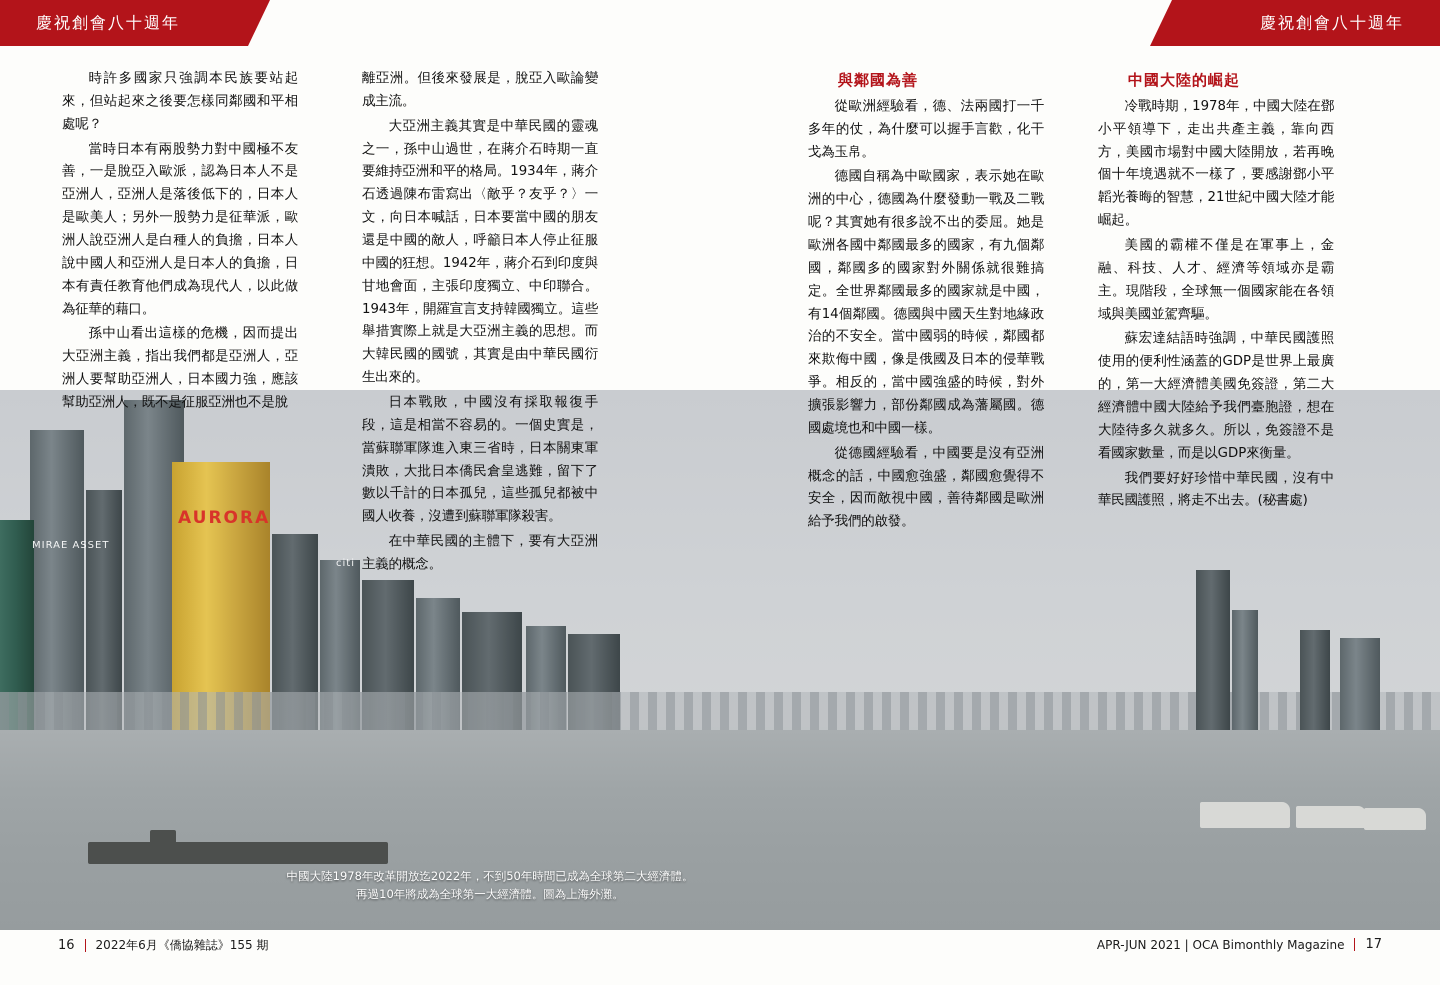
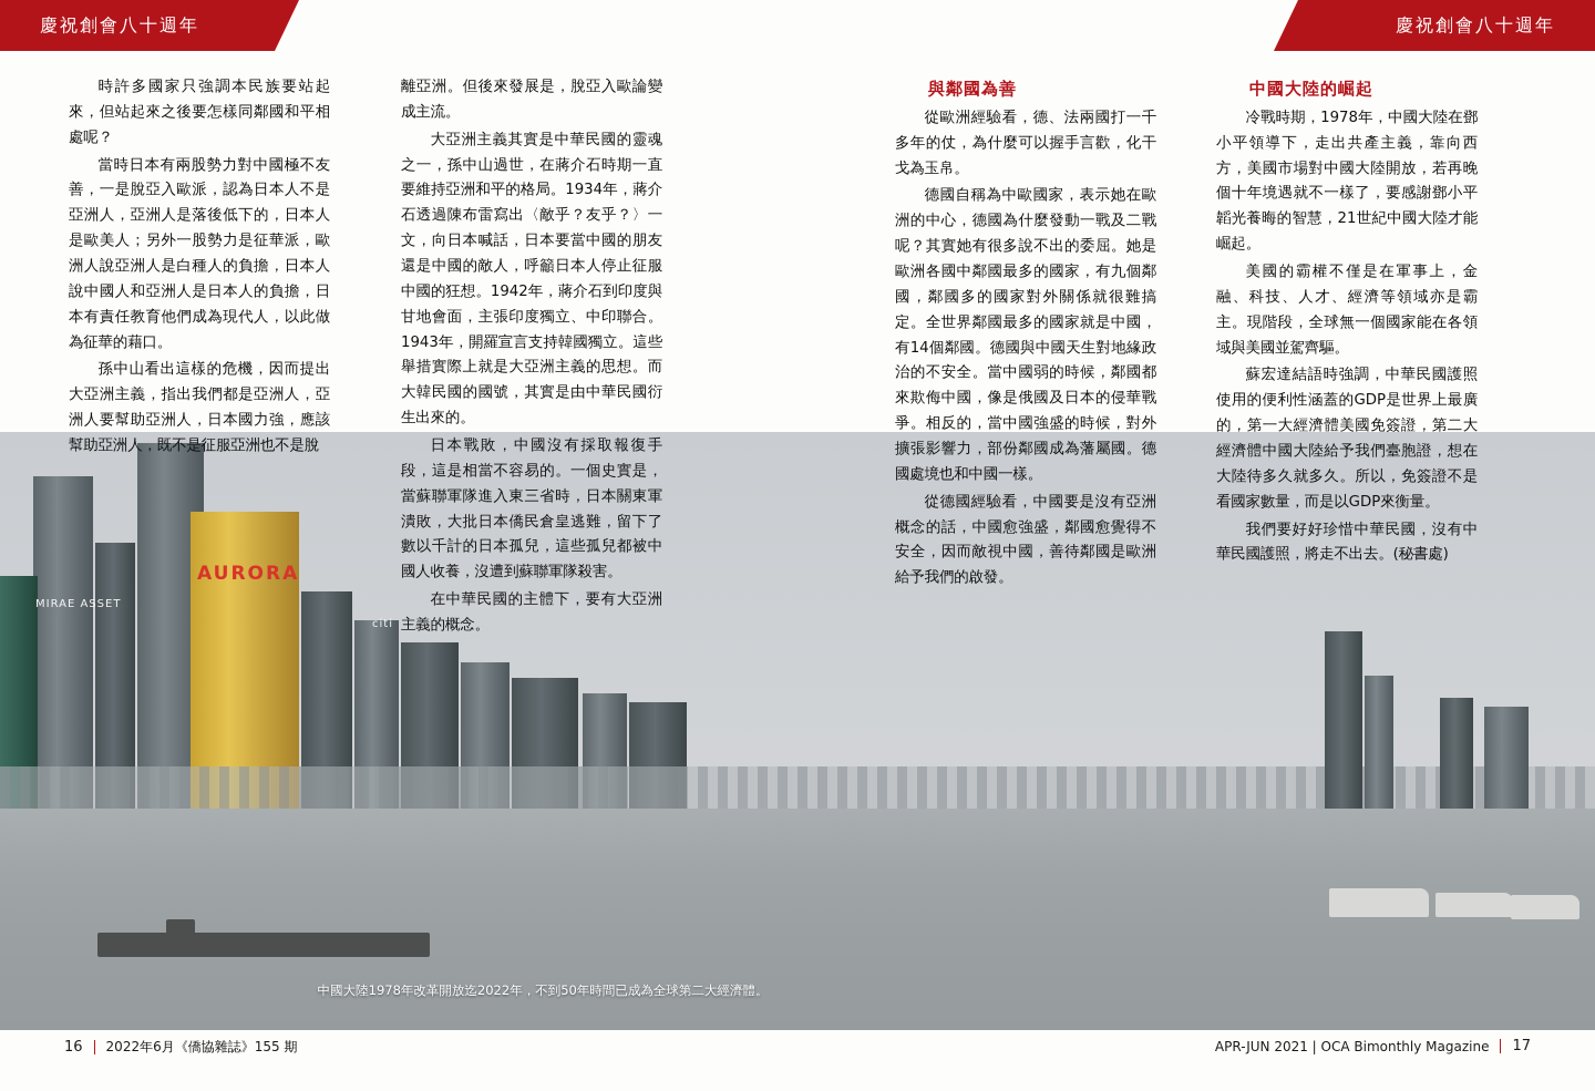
  慶祝創會八十週年
  慶祝創會八十週年
  MIRAE ASSET
  AURORA
  citi
  中國大陸1978年改革開放迄2022年，不到50年時間已成為全球第二大經濟體。
- 再過10年將成為全球第一大經濟體。圖為上海外灘。
  時許多國家只強調本民族要站起來，但站起來之後要怎樣同鄰國和平相處呢？
  當時日本有兩股勢力對中國極不友善，一是脫亞入歐派，認為日本人不是亞洲人，亞洲人是落後低下的，日本人是歐美人；另外一股勢力是征華派，歐洲人說亞洲人是白種人的負擔，日本人說中國人和亞洲人是日本人的負擔，日本有責任教育他們成為現代人，以此做為征華的藉口。
  孫中山看出這樣的危機，因而提出大亞洲主義，指出我們都是亞洲人，亞洲人要幫助亞洲人，日本國力強，應該幫助亞洲人，既不是征服亞洲也不是脫
  離亞洲。但後來發展是，脫亞入歐論變成主流。
  大亞洲主義其實是中華民國的靈魂之一，孫中山過世，在蔣介石時期一直要維持亞洲和平的格局。1934年，蔣介石透過陳布雷寫出〈敵乎？友乎？〉一文，向日本喊話，日本要當中國的朋友還是中國的敵人，呼籲日本人停止征服中國的狂想。1942年，蔣介石到印度與甘地會面，主張印度獨立、中印聯合。1943年，開羅宣言支持韓國獨立。這些舉措實際上就是大亞洲主義的思想。而大韓民國的國號，其實是由中華民國衍生出來的。
  日本戰敗，中國沒有採取報復手段，這是相當不容易的。一個史實是，當蘇聯軍隊進入東三省時，日本關東軍潰敗，大批日本僑民倉皇逃難，留下了數以千計的日本孤兒，這些孤兒都被中國人收養，沒遭到蘇聯軍隊殺害。
  在中華民國的主體下，要有大亞洲主義的概念。
  與鄰國為善
  從歐洲經驗看，德、法兩國打一千多年的仗，為什麼可以握手言歡，化干戈為玉帛。
  德國自稱為中歐國家，表示她在歐洲的中心，德國為什麼發動一戰及二戰呢？其實她有很多說不出的委屈。她是歐洲各國中鄰國最多的國家，有九個鄰國，鄰國多的國家對外關係就很難搞定。全世界鄰國最多的國家就是中國，有14個鄰國。德國與中國天生對地緣政治的不安全。當中國弱的時候，鄰國都來欺侮中國，像是俄國及日本的侵華戰爭。相反的，當中國強盛的時候，對外擴張影響力，部份鄰國成為藩屬國。德國處境也和中國一樣。
  從德國經驗看，中國要是沒有亞洲概念的話，中國愈強盛，鄰國愈覺得不安全，因而敵視中國，善待鄰國是歐洲給予我們的啟發。
  中國大陸的崛起
  冷戰時期，1978年，中國大陸在鄧小平領導下，走出共產主義，靠向西方，美國市場對中國大陸開放，若再晚個十年境遇就不一樣了，要感謝鄧小平韜光養晦的智慧，21世紀中國大陸才能崛起。
  美國的霸權不僅是在軍事上，金融、科技、人才、經濟等領域亦是霸主。現階段，全球無一個國家能在各領域與美國並駕齊驅。
  蘇宏達結語時強調，中華民國護照使用的便利性涵蓋的GDP是世界上最廣的，第一大經濟體美國免簽證，第二大經濟體中國大陸給予我們臺胞證，想在大陸待多久就多久。所以，免簽證不是看國家數量，而是以GDP來衡量。
  我們要好好珍惜中華民國，沒有中華民國護照，將走不出去。(秘書處)
  16
  2022年6月《僑協雜誌》155 期
  APR-JUN 2021 | OCA Bimonthly Magazine
  17
